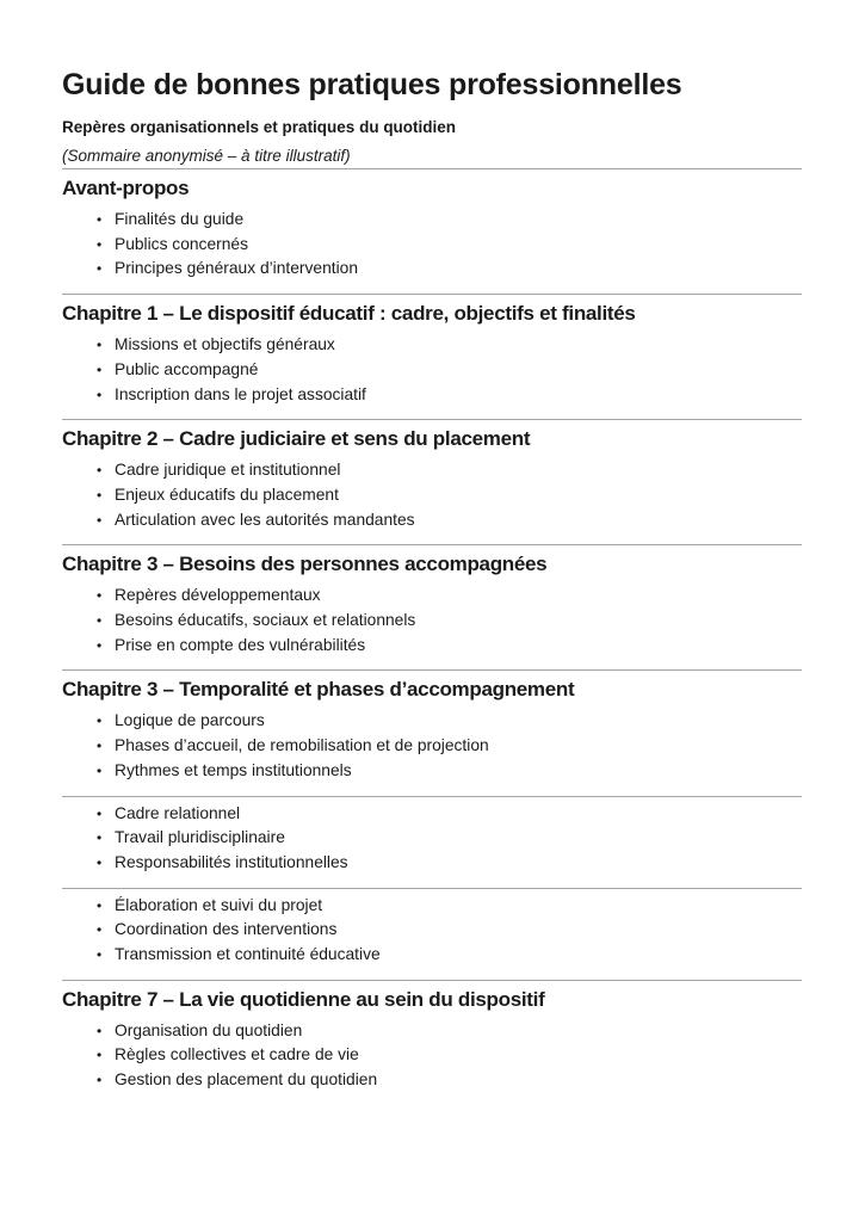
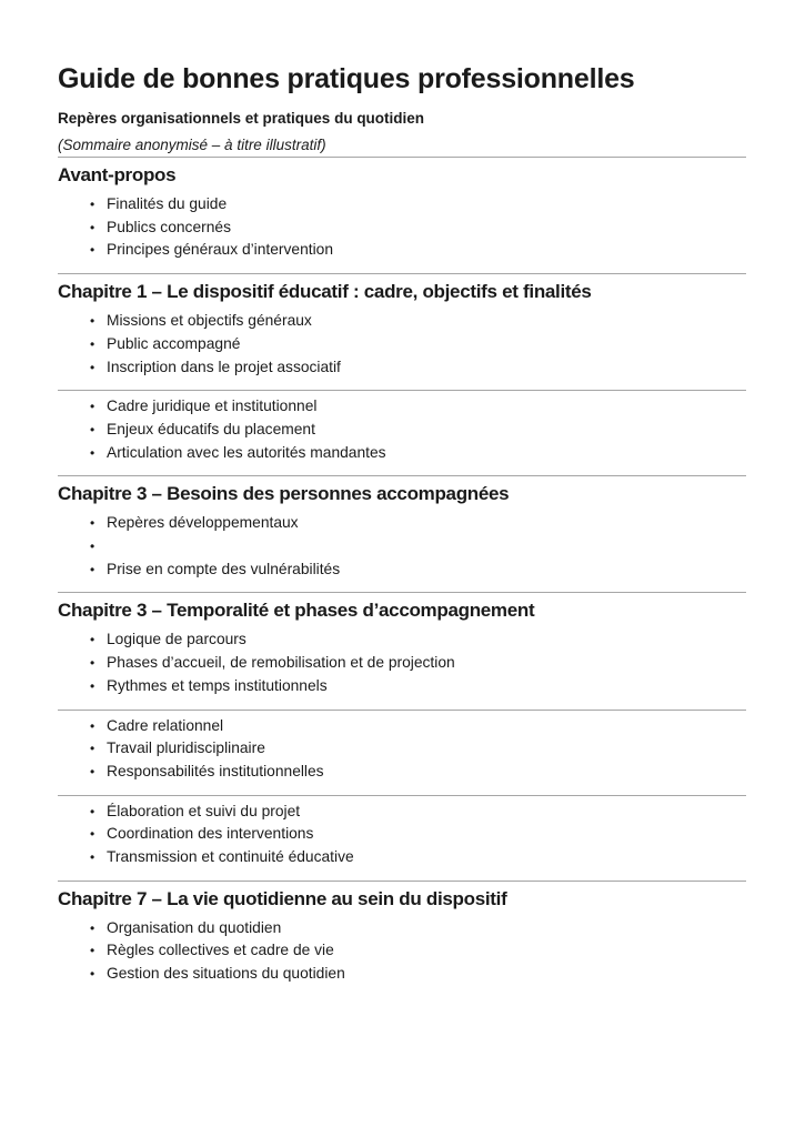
  Guide de bonnes pratiques professionnelles
  Repères organisationnels et pratiques du quotidien
  (Sommaire anonymisé – à titre illustratif)
  Avant-propos
  •
  Finalités du guide
  •
  Publics concernés
  •
  Principes généraux d’intervention
  Chapitre 1 – Le dispositif éducatif : cadre, objectifs et finalités
  •
  Missions et objectifs généraux
  •
  Public accompagné
  •
  Inscription dans le projet associatif
- Chapitre 2 – Cadre judiciaire et sens du placement
  •
  Cadre juridique et institutionnel
  •
  Enjeux éducatifs du placement
  •
  Articulation avec les autorités mandantes
  Chapitre 3 – Besoins des personnes accompagnées
  •
  Repères développementaux
  •
- Besoins éducatifs, sociaux et relationnels
  •
  Prise en compte des vulnérabilités
  Chapitre 3 – Temporalité et phases d’accompagnement
  •
  Logique de parcours
  •
  Phases d’accueil, de remobilisation et de projection
  •
  Rythmes et temps institutionnels
  •
  Cadre relationnel
  •
  Travail pluridisciplinaire
  •
  Responsabilités institutionnelles
  •
  Élaboration et suivi du projet
  •
  Coordination des interventions
  •
  Transmission et continuité éducative
  Chapitre 7 – La vie quotidienne au sein du dispositif
  •
  Organisation du quotidien
  •
  Règles collectives et cadre de vie
  •
- Gestion des placement du quotidien
+ Gestion des situations du quotidien
